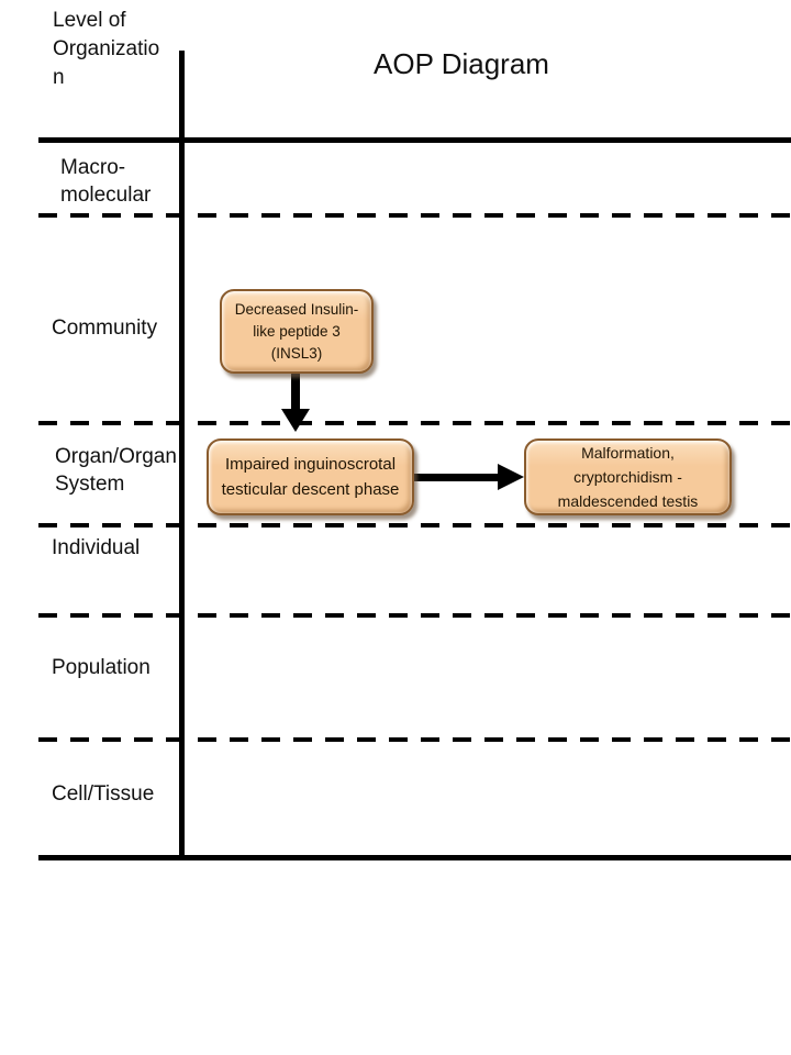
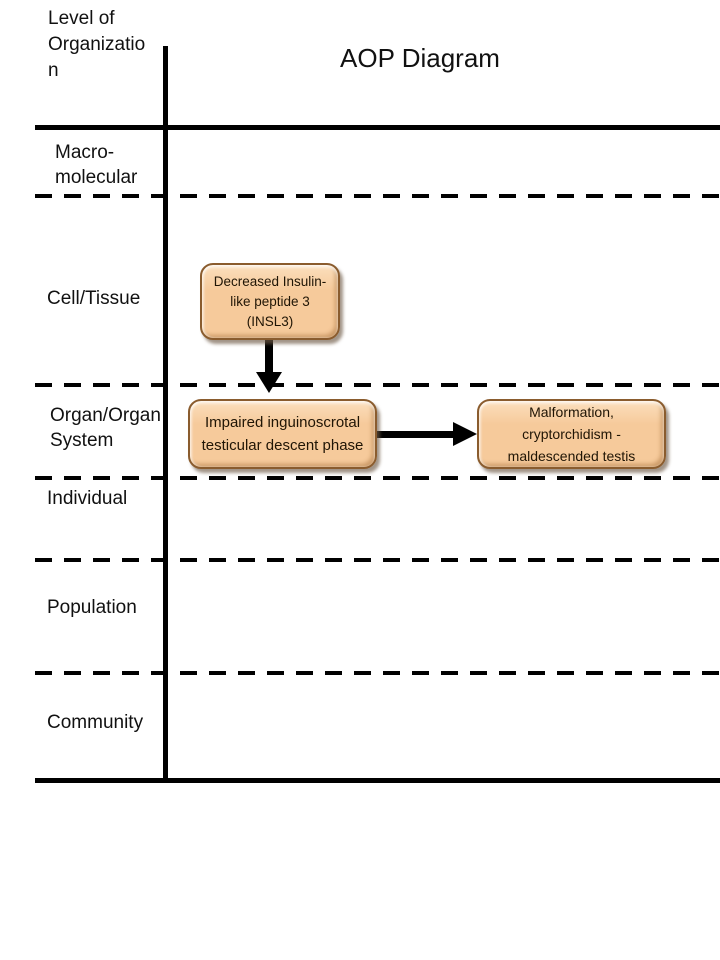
  Level of
  Organizatio
  n
  AOP Diagram
  Macro-
  molecular
- Community
+ Cell/Tissue
  Organ/Organ
  System
  Individual
  Population
- Cell/Tissue
+ Community
  Decreased Insulin-
  like peptide 3
  (INSL3)
  Impaired inguinoscrotal
  testicular descent phase
  Malformation,
  cryptorchidism -
  maldescended testis
